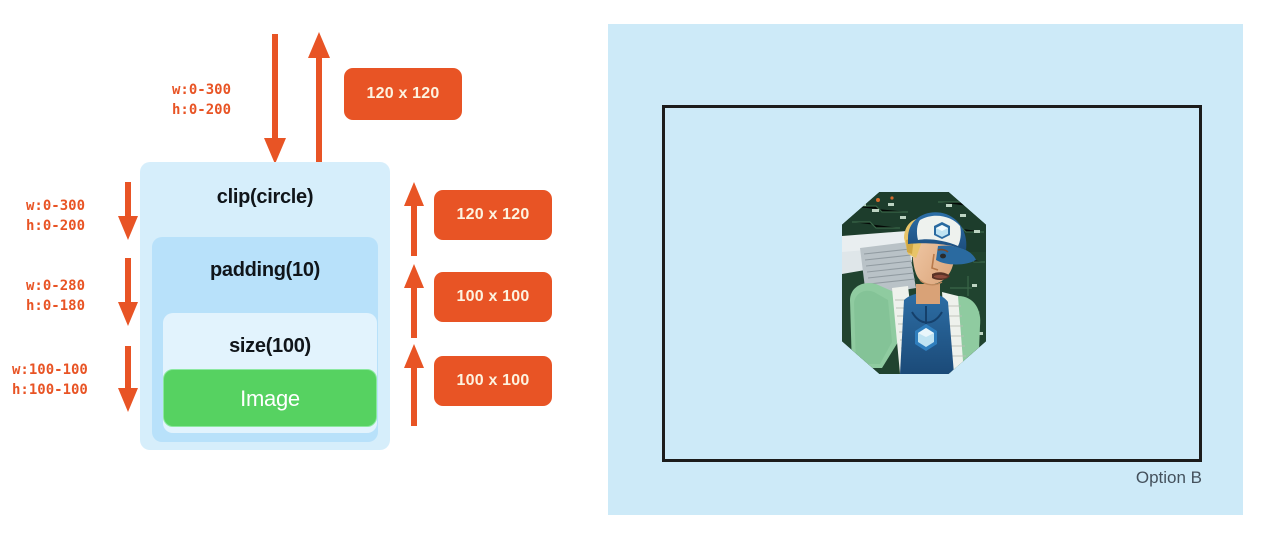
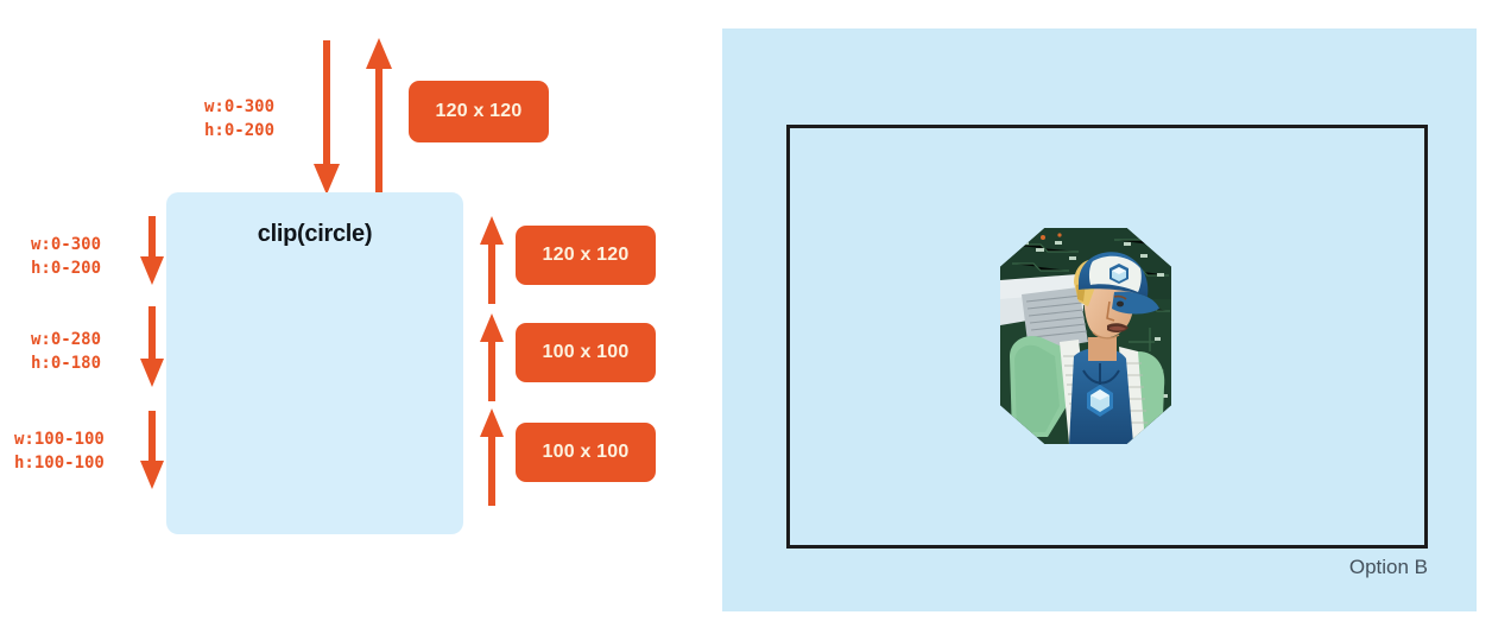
  w:0-300
  h:0-200
  120 x 120
  w:0-300
  h:0-200
  w:0-280
  h:0-180
  w:100-100
  h:100-100
  clip(circle)
- padding(10)
- size(100)
- Image
  120 x 120
  100 x 100
  100 x 100
  Option B
